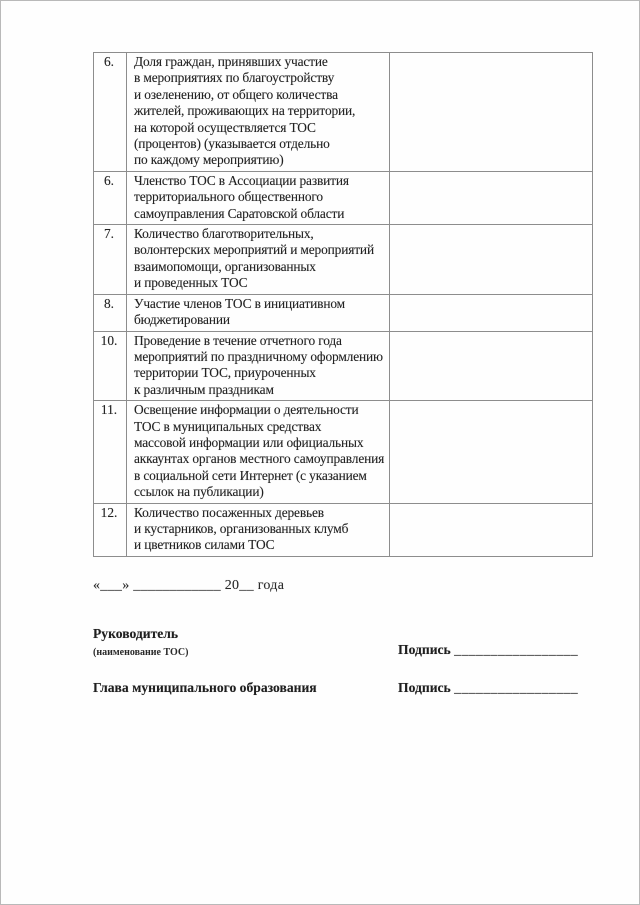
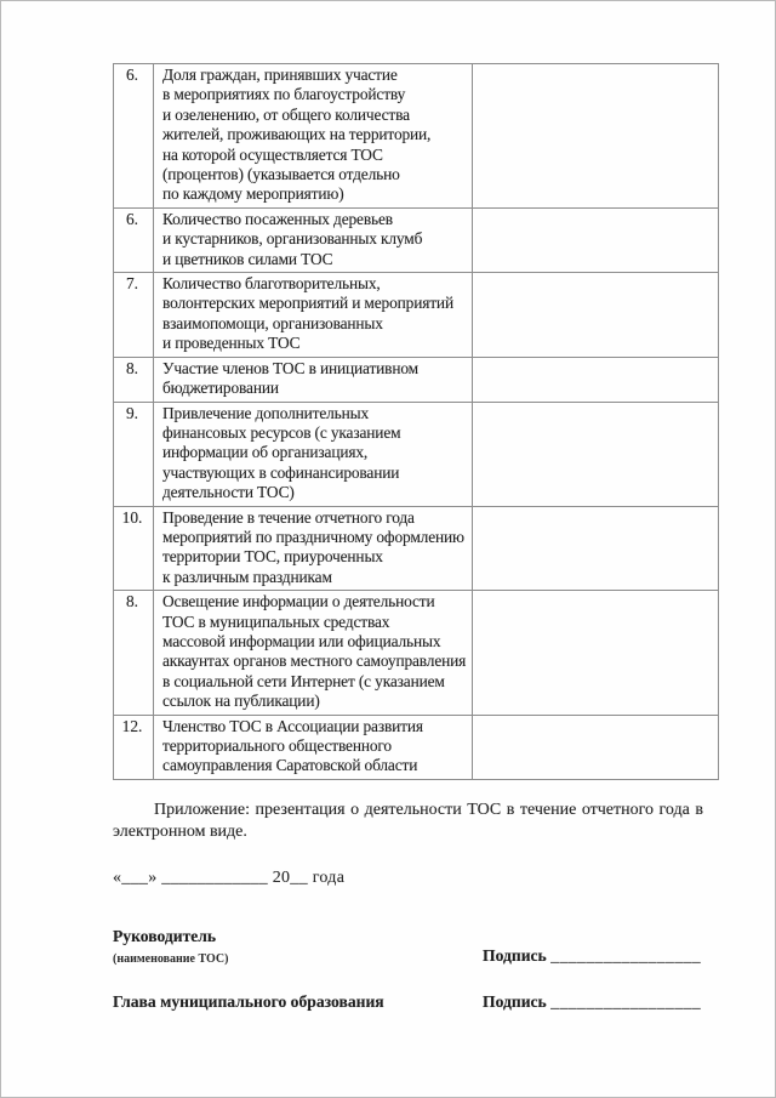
  6.	Доля граждан, принявших участие в мероприятиях по благоустройству и озеленению, от общего количества жителей, проживающих на территории, на которой осуществляется ТОС (процентов) (указывается отдельно по каждому мероприятию)
- 6.	Членство ТОС в Ассоциации развития территориального общественного самоуправления Саратовской области
+ 6.	Количество посаженных деревьев и кустарников, организованных клумб и цветников силами ТОС
  7.	Количество благотворительных, волонтерских мероприятий и мероприятий взаимопомощи, организованных и проведенных ТОС
  8.	Участие членов ТОС в инициативном бюджетировании
+ 9.	Привлечение дополнительных финансовых ресурсов (с указанием информации об организациях, участвующих в софинансировании деятельности ТОС)
  10.	Проведение в течение отчетного года мероприятий по праздничному оформлению территории ТОС, приуроченных к различным праздникам
- 11.	Освещение информации о деятельности ТОС в муниципальных средствах массовой информации или официальных аккаунтах органов местного самоуправления в социальной сети Интернет (с указанием ссылок на публикации)
+ 8.	Освещение информации о деятельности ТОС в муниципальных средствах массовой информации или официальных аккаунтах органов местного самоуправления в социальной сети Интернет (с указанием ссылок на публикации)
- 12.	Количество посаженных деревьев и кустарников, организованных клумб и цветников силами ТОС
+ 12.	Членство ТОС в Ассоциации развития территориального общественного самоуправления Саратовской области
+ Приложение: презентация о деятельности ТОС в течение отчетного года в электронном виде.
  «___» ____________ 20__ года
  Руководитель
  (наименование ТОС)
  Подпись _________________
  Глава муниципального образования
  Подпись _________________
